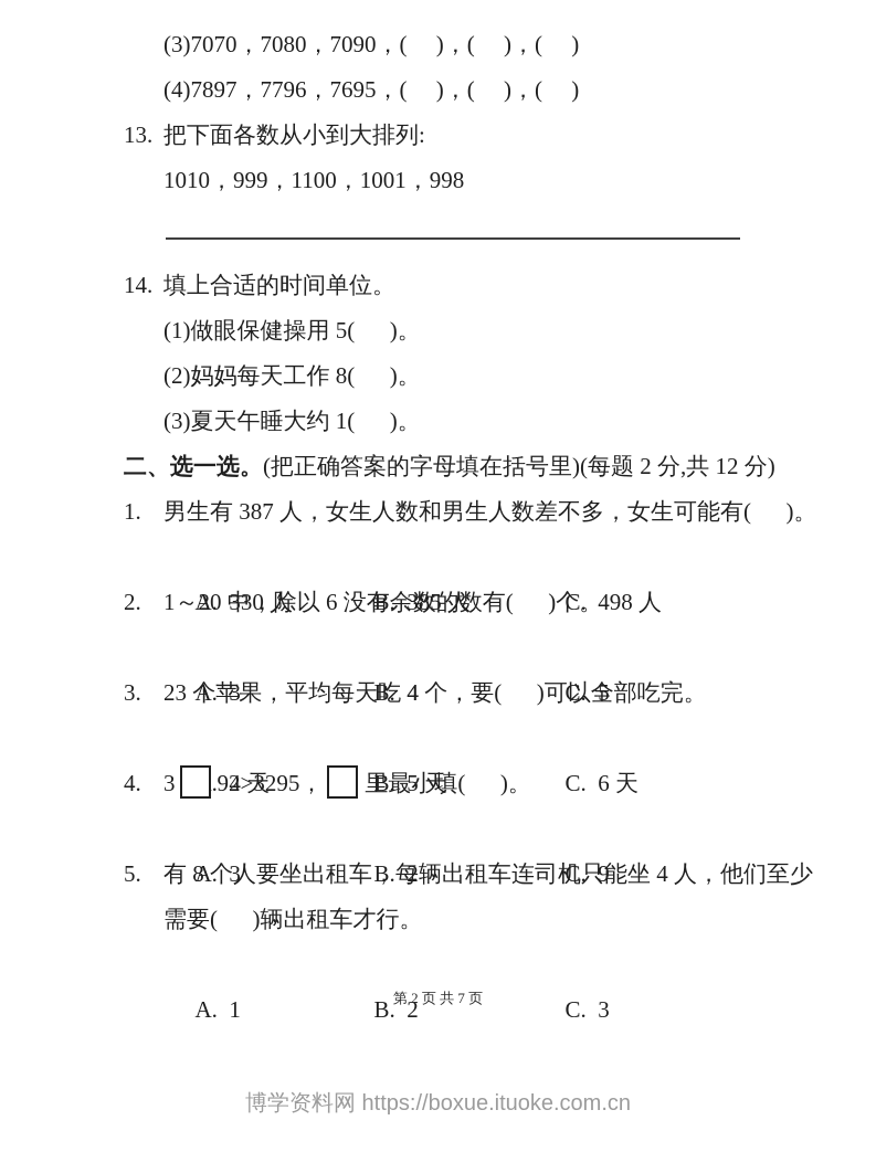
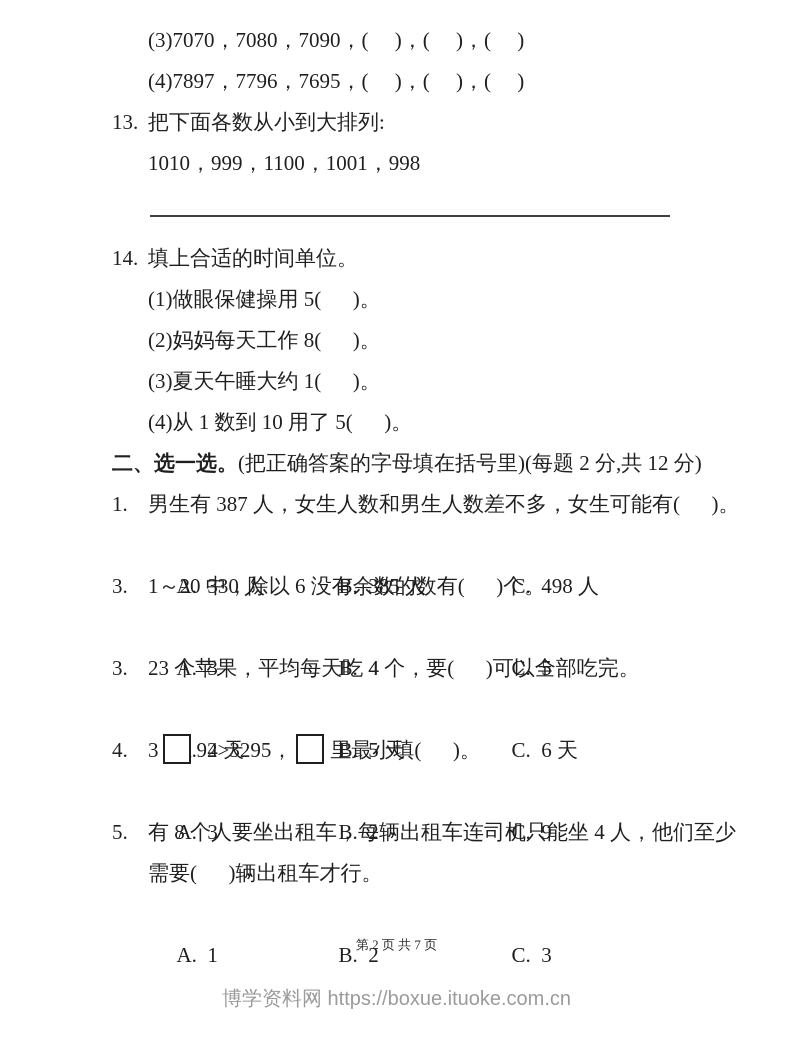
  (3)7070，7080，7090，( )，( )，( )
  (4)7897，7796，7695，( )，( )，( )
  13. 把下面各数从小到大排列:
  1010，999，1100，1001，998
  14. 填上合适的时间单位。
  (1)做眼保健操用 5( )。
  (2)妈妈每天工作 8( )。
  (3)夏天午睡大约 1( )。
+ (4)从 1 数到 10 用了 5( )。
  二、选一选。(把正确答案的字母填在括号里)(每题 2 分,共 12 分)
  1. 男生有 387 人，女生人数和男生人数差不多，女生可能有( )。
  A. 330 人 B. 385 人 C. 498 人
- 2. 1～20 中，除以 6 没有余数的数有( )个。
+ 3. 1～20 中，除以 6 没有余数的数有( )个。
  A. 3 B. 4 C. 5
  3. 23 个苹果，平均每天吃 4 个，要( )可以全部吃完。
  . 4 天 B. 5 天 C. 6 天
  4. 3 92>3295， 里最小填( )。
  A. 3 B. 2 C. 9
  5. 有 8 个人要坐出租车，每辆出租车连司机只能坐 4 人，他们至少
  需要( )辆出租车才行。
  A. 1 B. 2 C. 3
  第 2 页 共 7 页
  博学资料网 https://boxue.ituoke.com.cn
